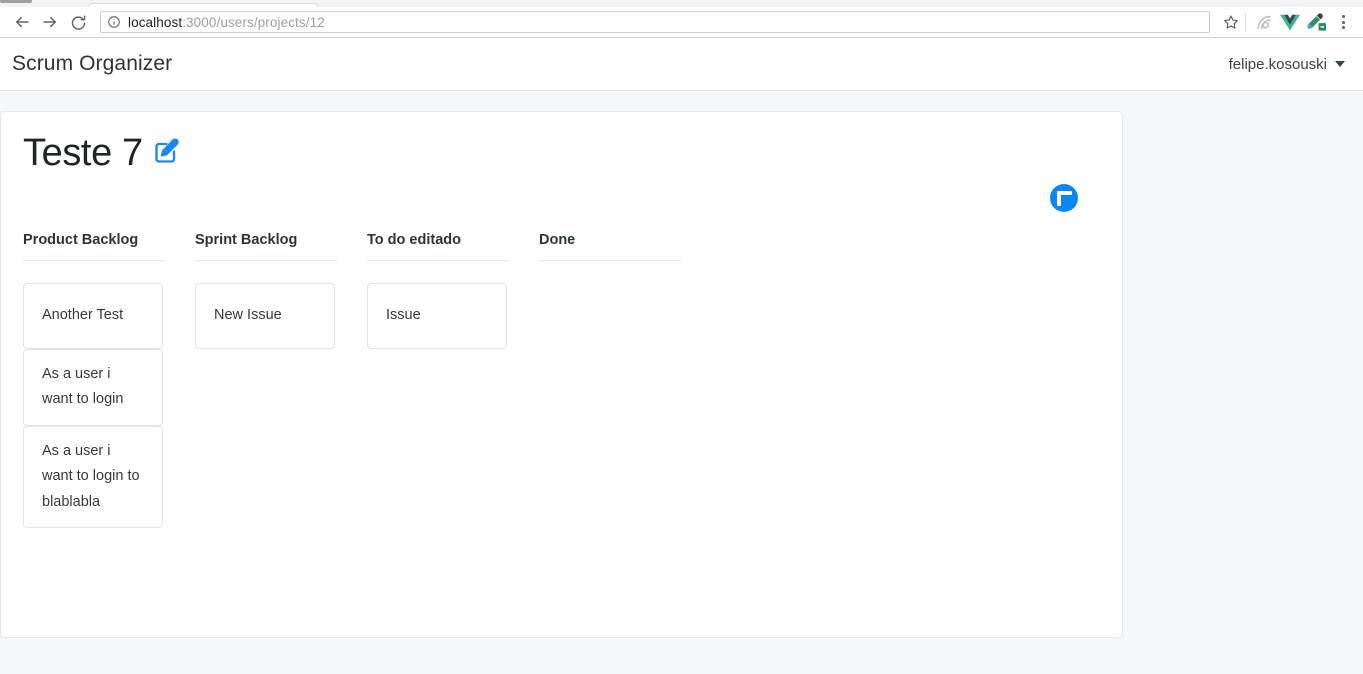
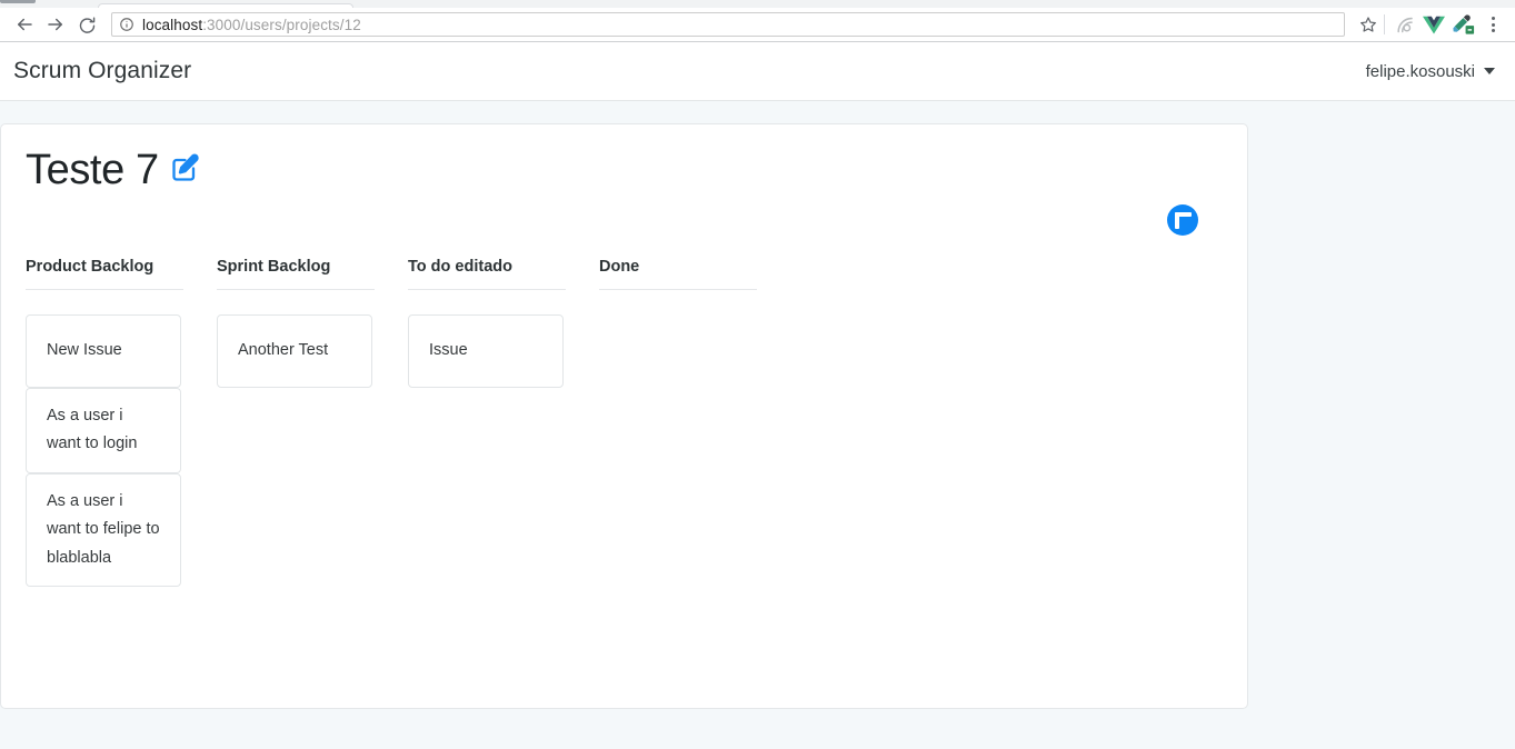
  localhost:3000/users/projects/12
  Scrum Organizer
  felipe.kosouski
  Teste 7
  Product Backlog
- Another Test
+ New Issue
  As a user i want to login
- As a user i want to login to blablabla
+ As a user i want to felipe to blablabla
  Sprint Backlog
- New Issue
+ Another Test
  To do editado
  Issue
  Done
